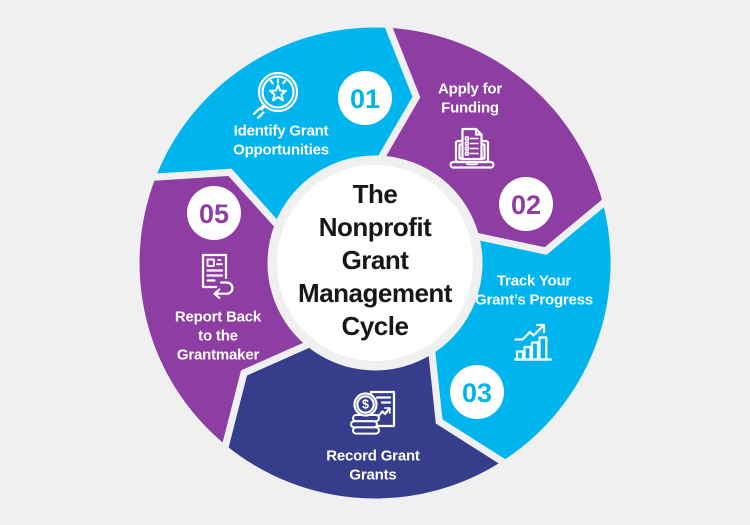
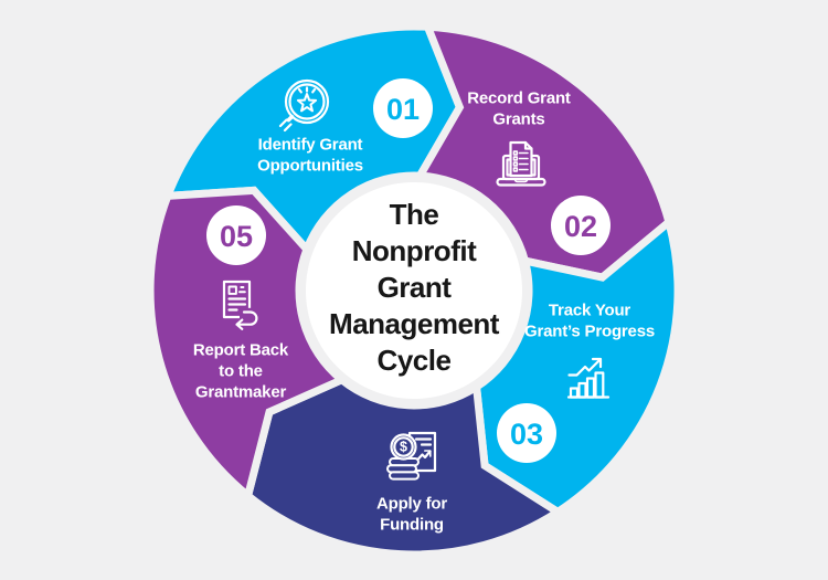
  The
  Nonprofit
  Grant
  Management
  Cycle
  01
  02
  03
  05
  $
  Identify Grant
  Opportunities
- Apply for
+ Record Grant
- Funding
+ Grants
  Track Your
  Grant’s Progress
- Record Grant
+ Apply for
- Grants
+ Funding
  Report Back
  to the
  Grantmaker
